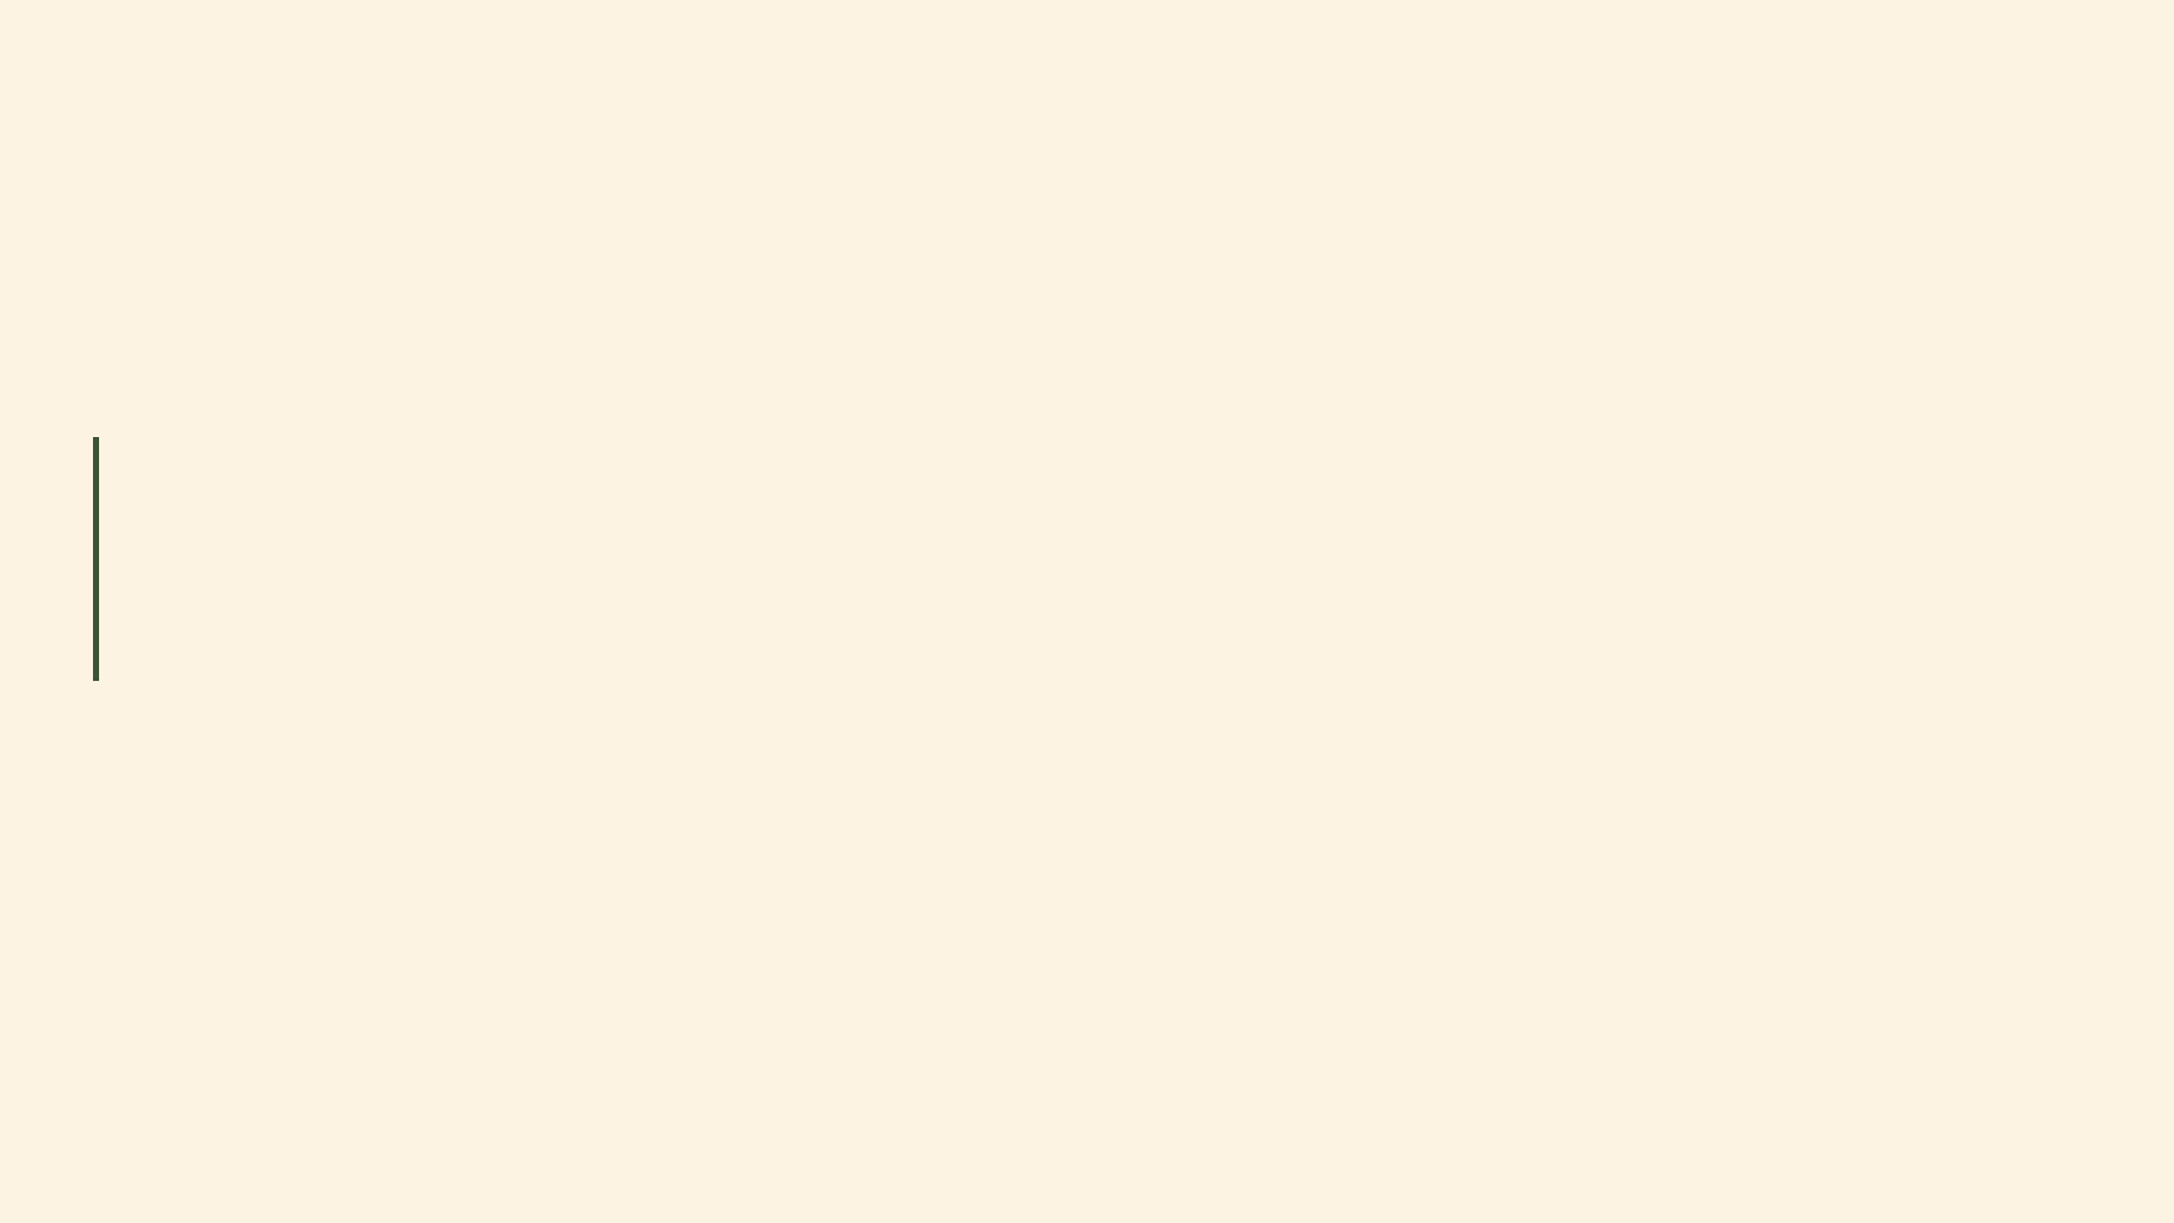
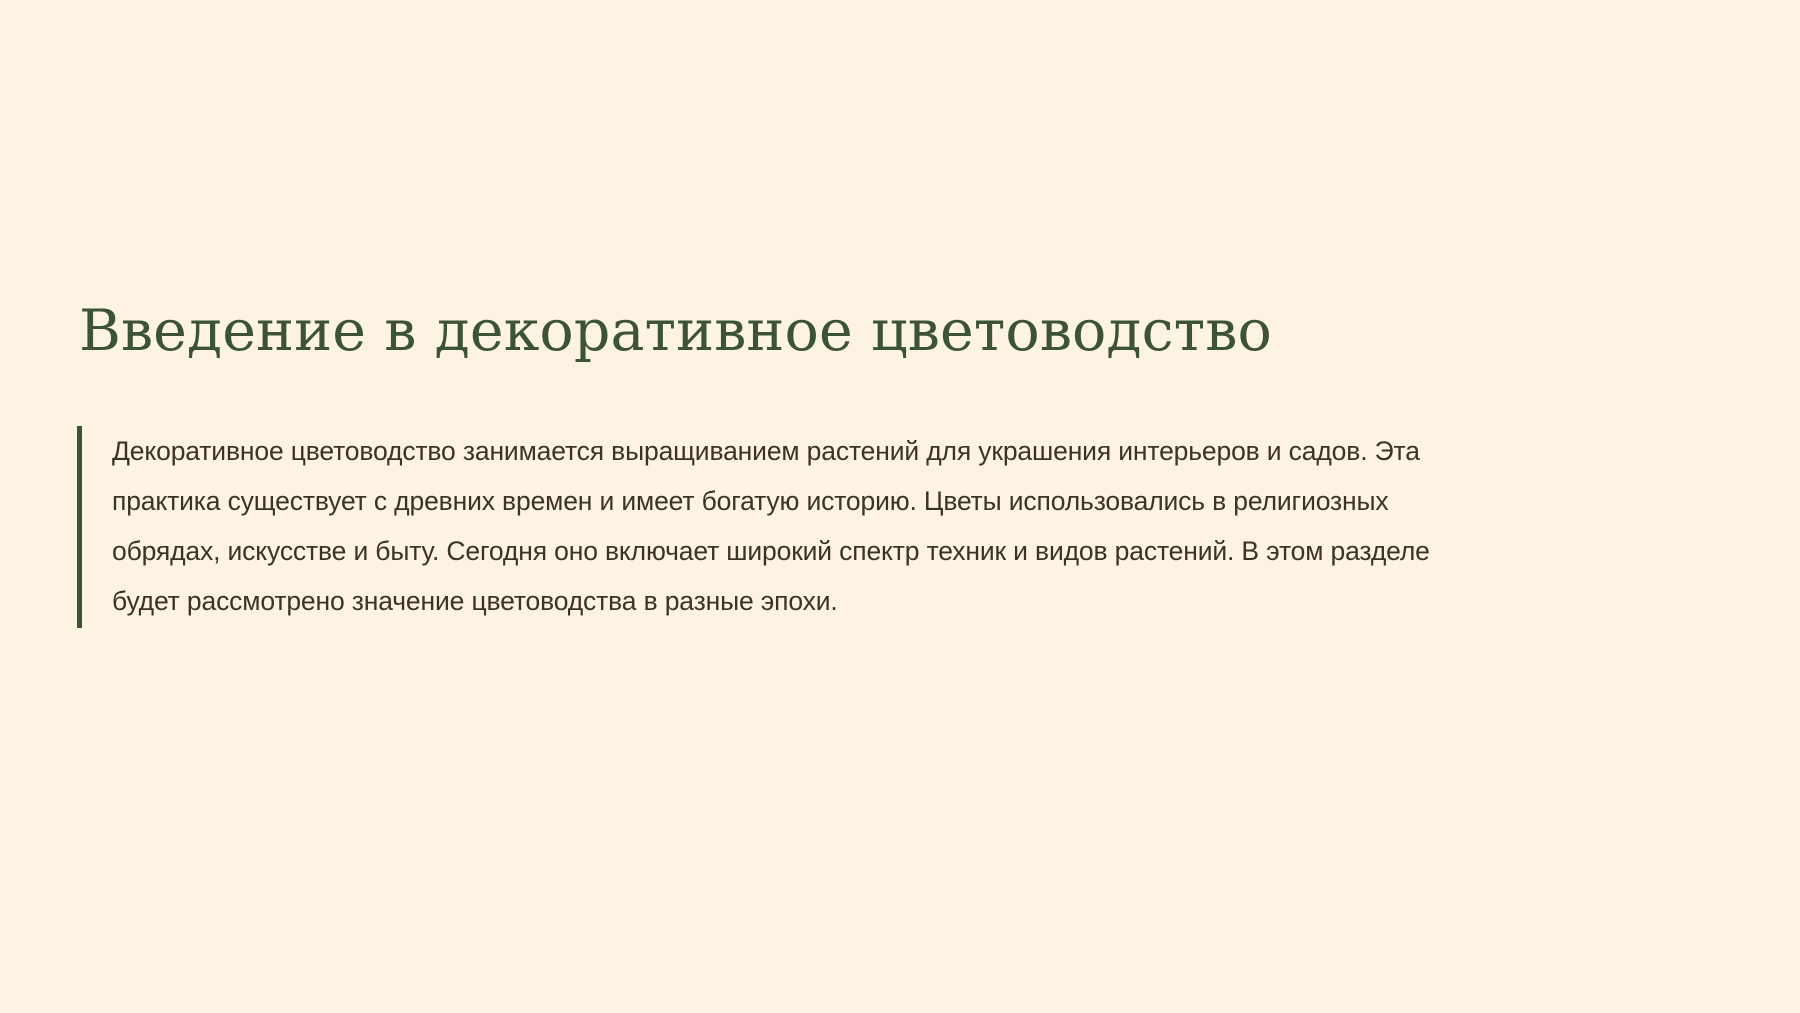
+ Введение в декоративное цветоводство
+ Декоративное цветоводство занимается выращиванием растений для украшения интерьеров и садов. Эта практика существует с древних времен и имеет богатую историю. Цветы использовались в религиозных обрядах, искусстве и быту. Сегодня оно включает широкий спектр техник и видов растений. В этом разделе будет рассмотрено значение цветоводства в разные эпохи.
